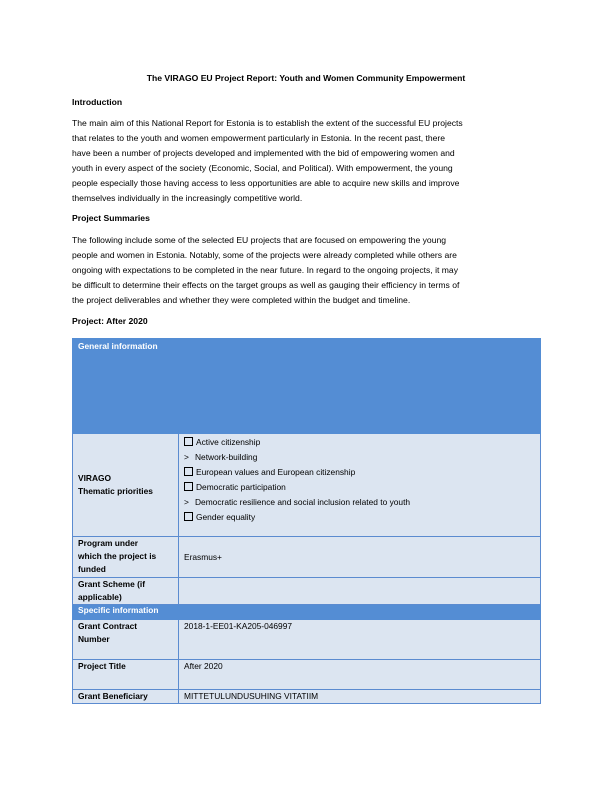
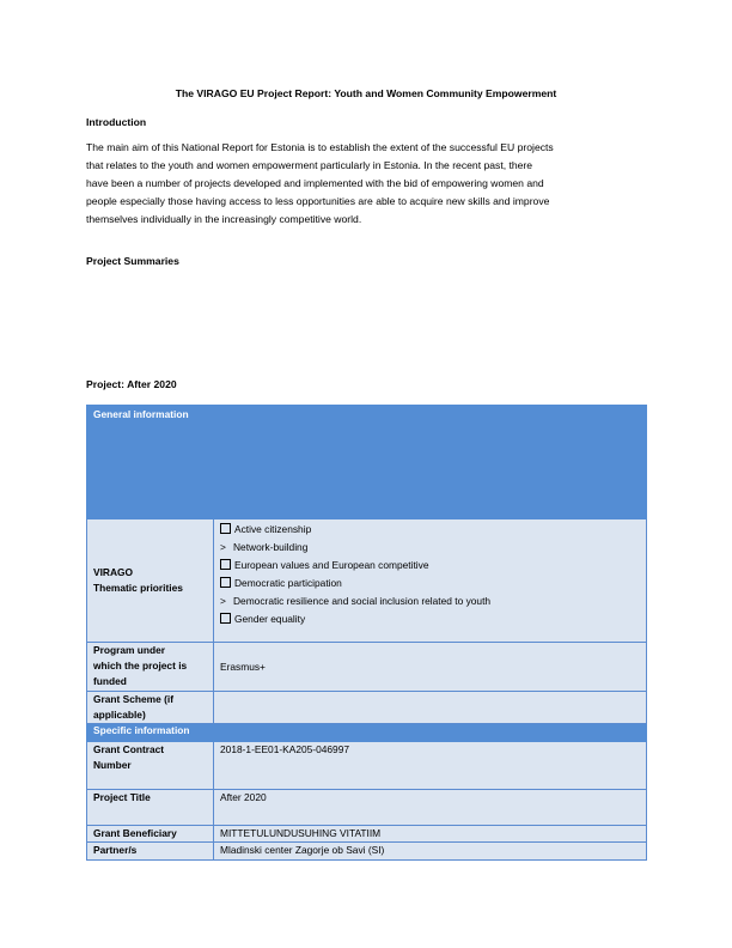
  The VIRAGO EU Project Report: Youth and Women Community Empowerment
  Introduction
  The main aim of this National Report for Estonia is to establish the extent of the successful EU projects
  that relates to the youth and women empowerment particularly in Estonia. In the recent past, there
  have been a number of projects developed and implemented with the bid of empowering women and
- youth in every aspect of the society (Economic, Social, and Political). With empowerment, the young
  people especially those having access to less opportunities are able to acquire new skills and improve
  themselves individually in the increasingly competitive world.
  Project Summaries
- The following include some of the selected EU projects that are focused on empowering the young
- people and women in Estonia. Notably, some of the projects were already completed while others are
- ongoing with expectations to be completed in the near future. In regard to the ongoing projects, it may
- be difficult to determine their effects on the target groups as well as gauging their efficiency in terms of
- the project deliverables and whether they were completed within the budget and timeline.
  Project: After 2020
  General information
- VIRAGO Thematic priorities	Active citizenship > Network-building European values and European citizenship Democratic participation > Democratic resilience and social inclusion related to youth Gender equality
+ VIRAGO Thematic priorities	Active citizenship > Network-building European values and European competitive Democratic participation > Democratic resilience and social inclusion related to youth Gender equality
  Program under which the project is funded	Erasmus+
  Grant Scheme (if applicable)
  Specific information
  Grant Contract Number	2018-1-EE01-KA205-046997
  Project Title	After 2020
  Grant Beneficiary	MITTETULUNDUSUHING VITATIIM
+ Partner/s	Mladinski center Zagorje ob Savi (SI)
